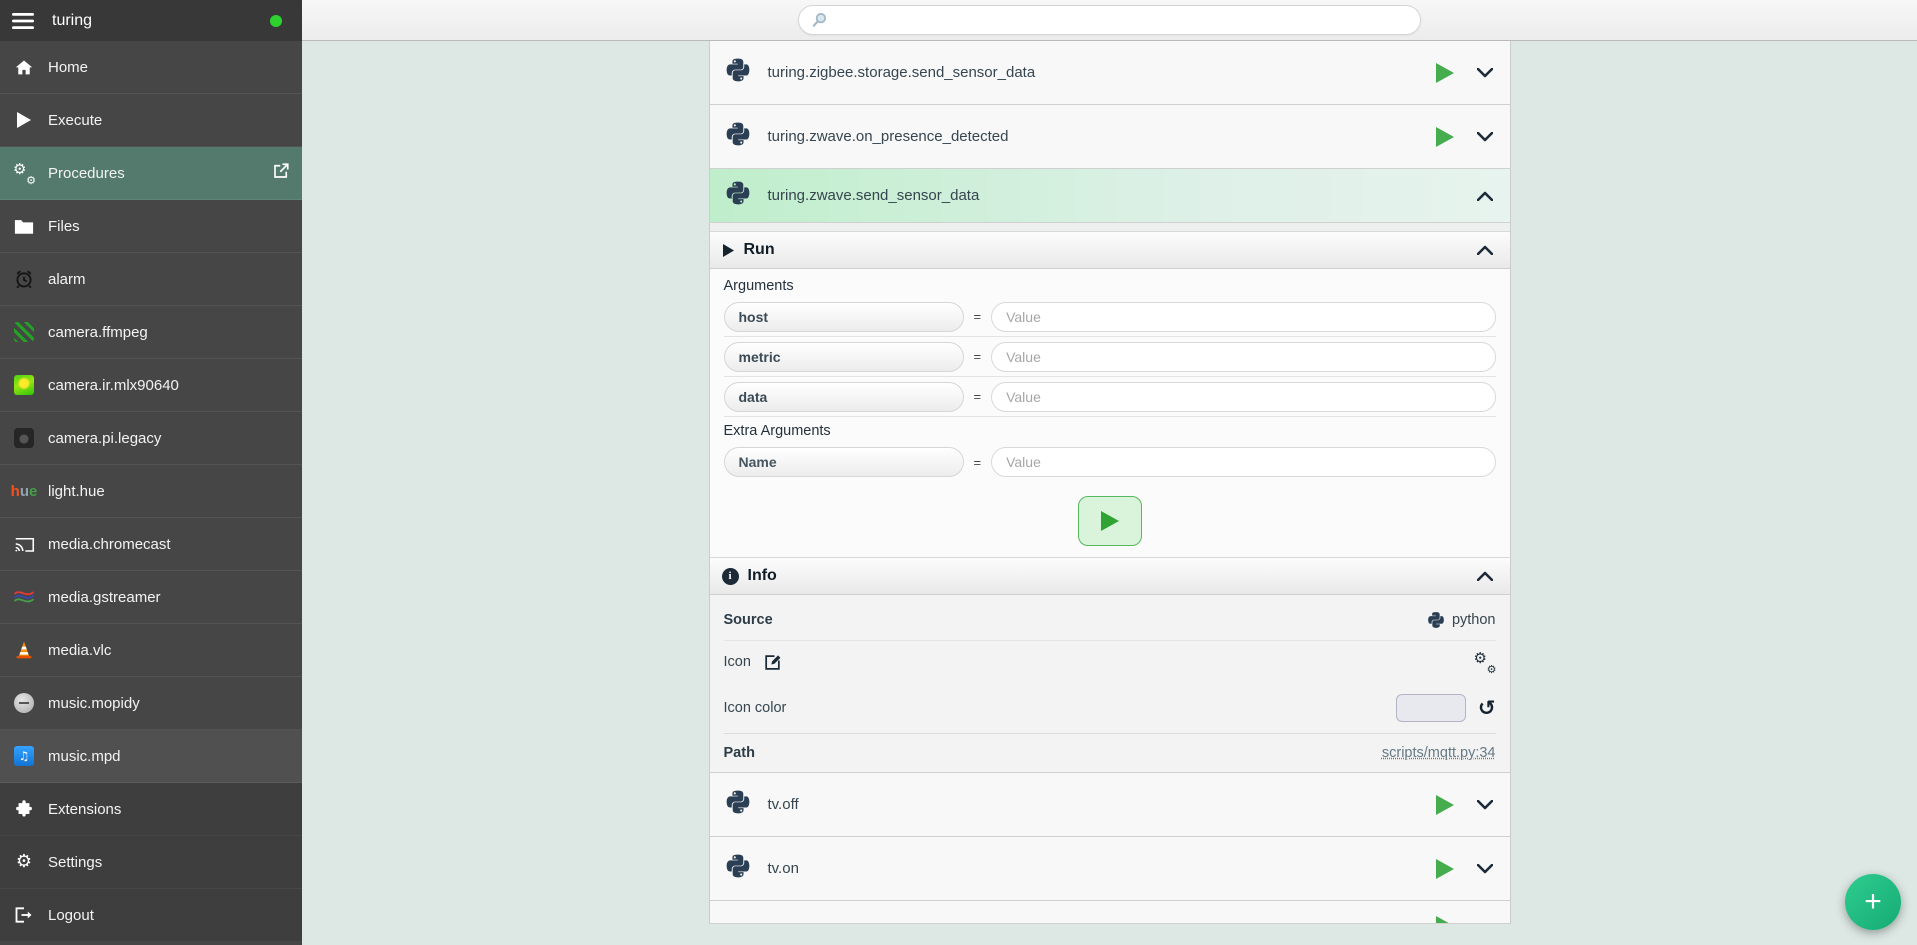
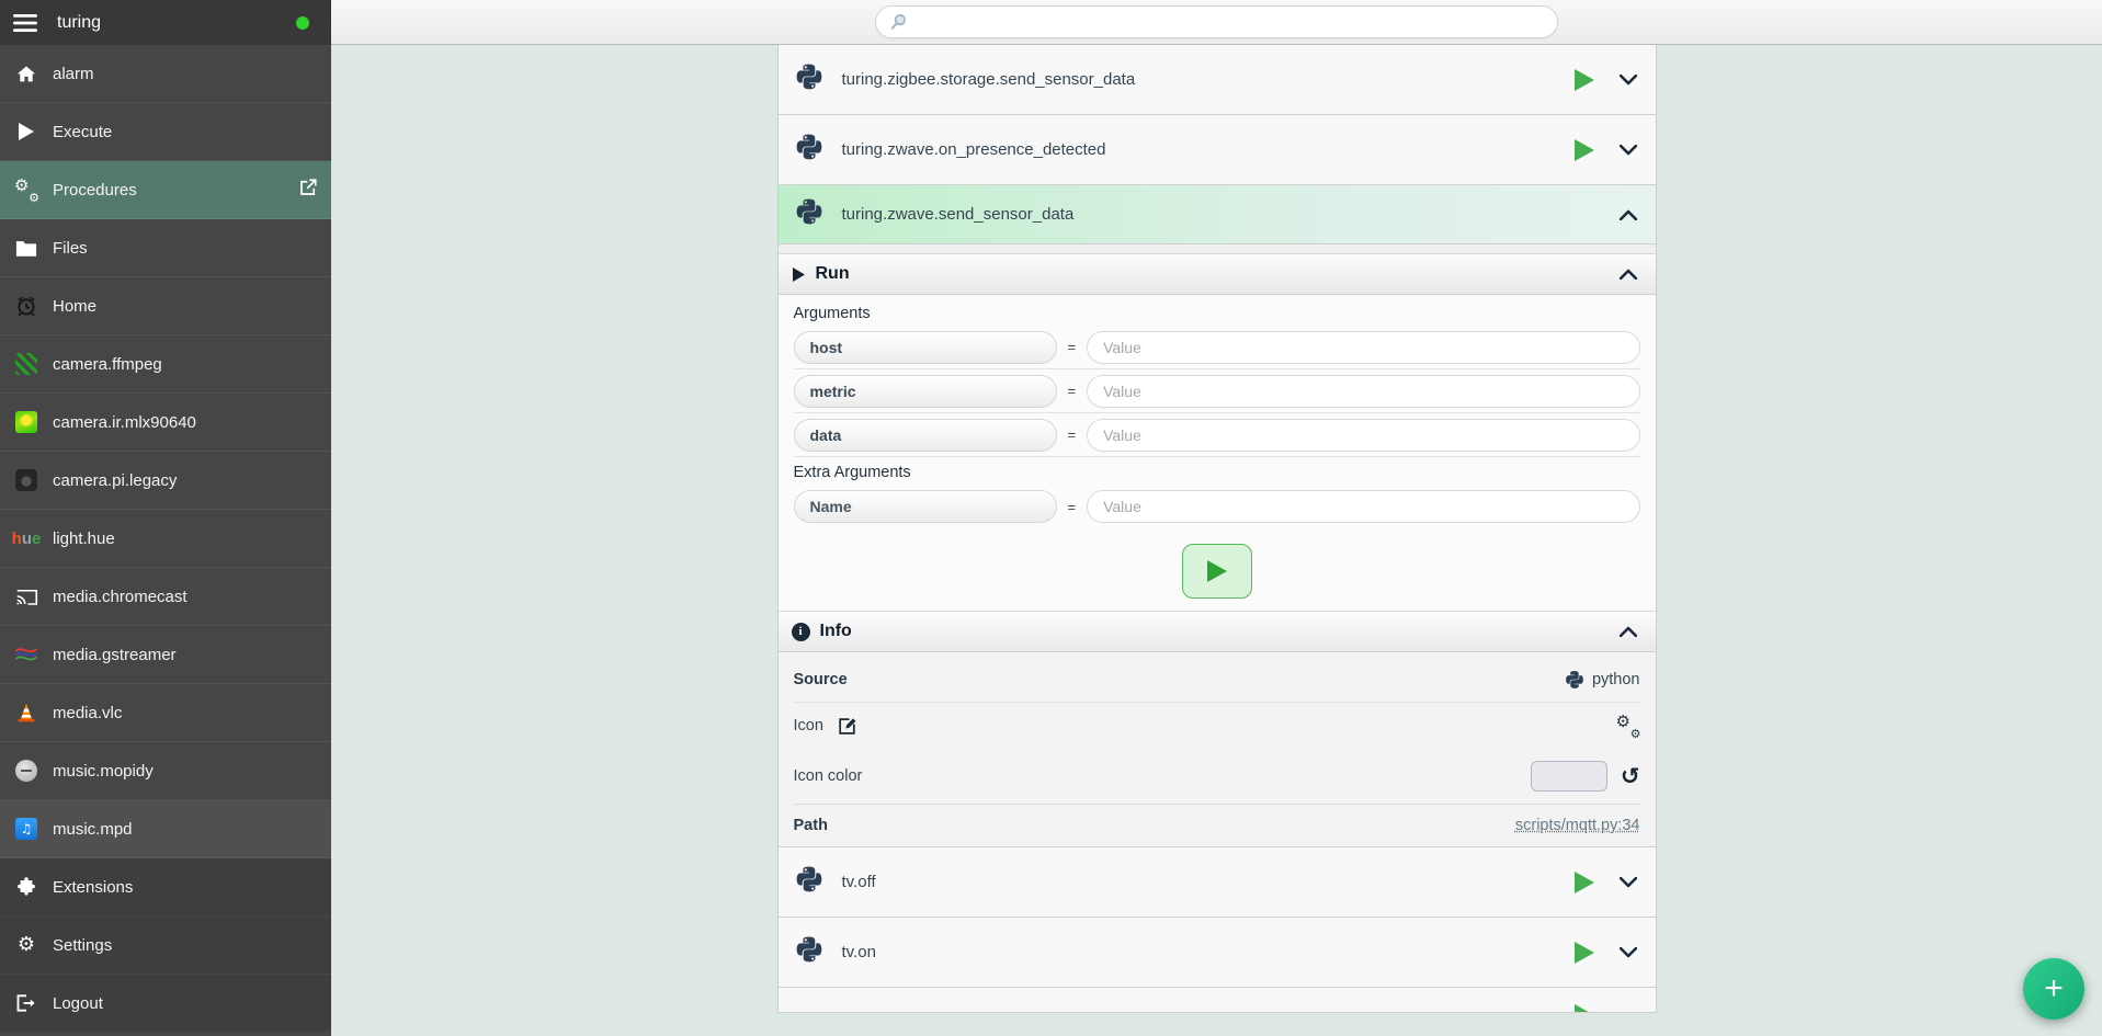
  turing
- Home
+ alarm
  Execute
  ⚙
  ⚙
  Procedures
  Files
- alarm
+ Home
  camera.ffmpeg
  camera.ir.mlx90640
  camera.pi.legacy
  hue
  light.hue
  media.chromecast
  media.gstreamer
  media.vlc
  music.mopidy
  music.mpd
  Extensions
  ⚙
  Settings
  Logout
  turing.zigbee.storage.send_sensor_data
  turing.zwave.on_presence_detected
  turing.zwave.send_sensor_data
  Run
  Arguments
  host
  =
  Value
  metric
  =
  Value
  data
  =
  Value
  Extra Arguments
  Name
  =
  Value
  Info
  Source
  python
  Icon
  ⚙
  ⚙
  Icon color
  ↺
  Path
  scripts/mqtt.py:34
  tv.off
  tv.on
  +
